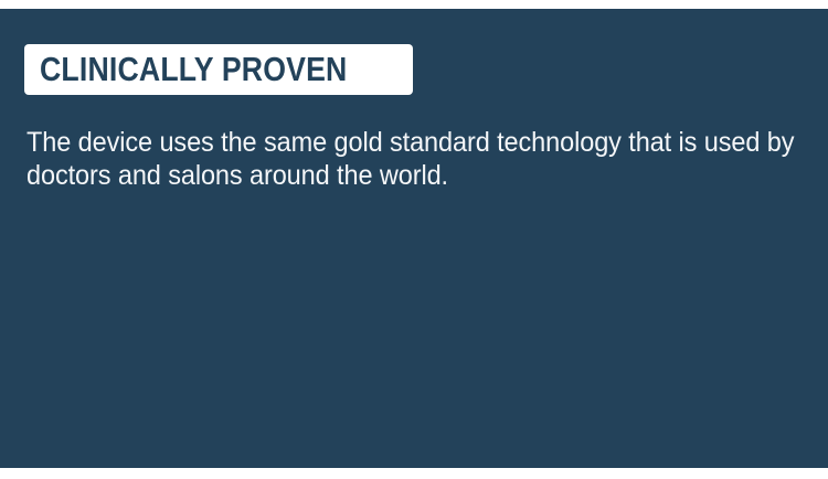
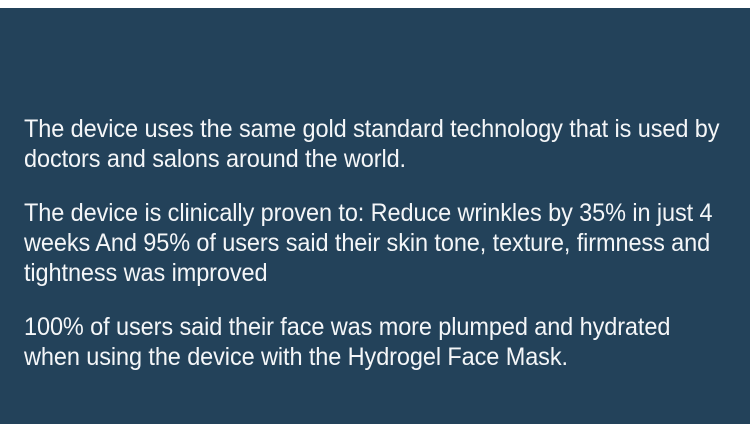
- CLINICALLY PROVEN
  The device uses the same gold standard technology that is used by doctors and salons around the world.
+ The device is clinically proven to: Reduce wrinkles by 35% in just 4 weeks And 95% of users said their skin tone, texture, firmness and tightness was improved
+ 100% of users said their face was more plumped and hydrated when using the device with the Hydrogel Face Mask.
